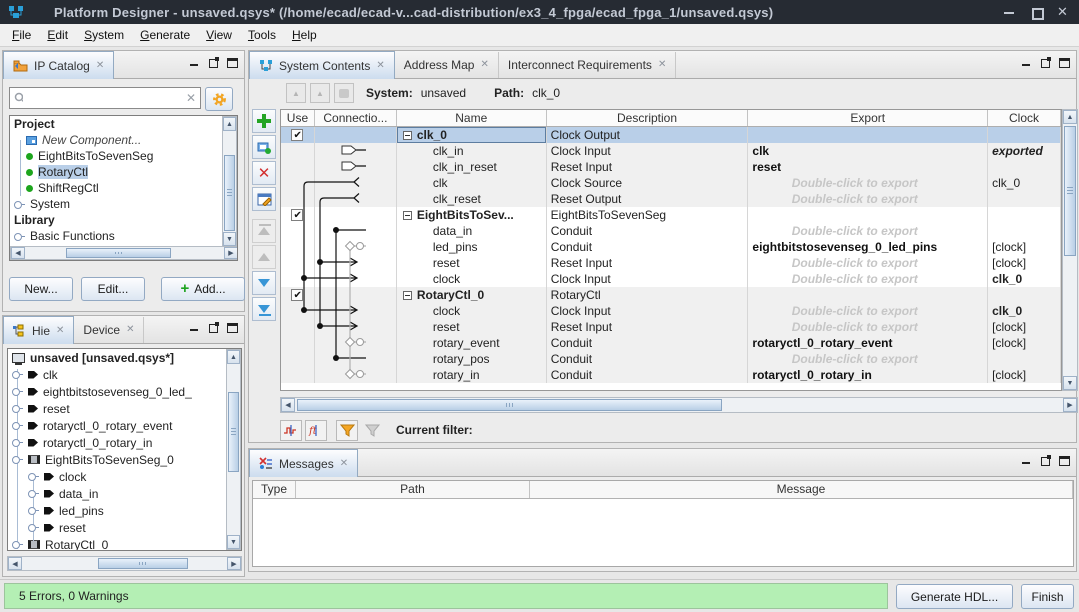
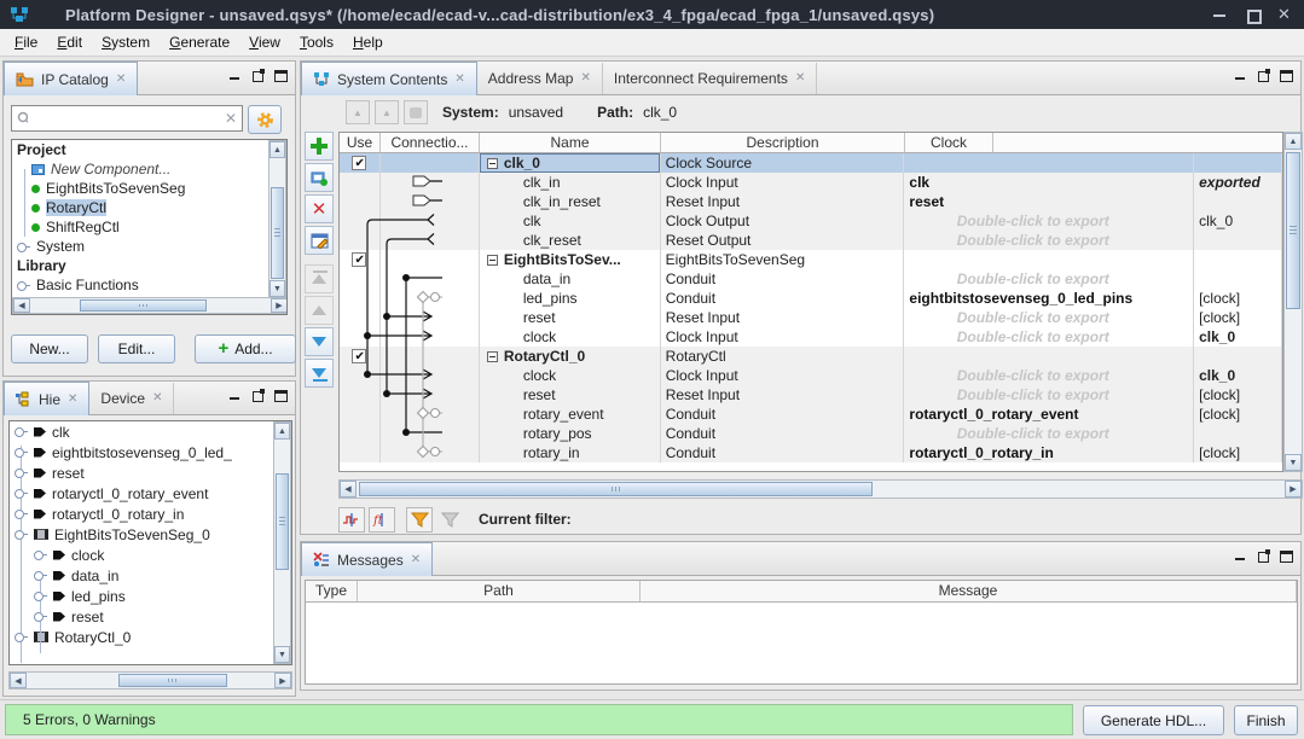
  Platform Designer - unsaved.qsys* (/home/ecad/ecad-v...cad-distribution/ex3_4_fpga/ecad_fpga_1/unsaved.qsys)
  ✕
  File
  Edit
  System
  Generate
  View
  Tools
  Help
  IP Catalog
  ✕
  ✕
  Project
  New Component...
  EightBitsToSevenSeg
  RotaryCtl
  ShiftRegCtl
  System
  Library
  Basic Functions
  New...
  Edit...
  +
  Add...
  Hie
  ✕
  Device
  ✕
- unsaved [unsaved.qsys*]
  clk
  eightbitstosevenseg_0_led_
  reset
  rotaryctl_0_rotary_event
  rotaryctl_0_rotary_in
  EightBitsToSevenSeg_0
  clock
  data_in
  led_pins
  reset
  RotaryCtl_0
  System Contents
  ✕
  Address Map
  ✕
  Interconnect Requirements
  ✕
  ▲
  ▲
  System:
  unsaved
  Path:
  clk_0
  ✕
  Use
  Connectio...
  Name
  Description
- Export
  Clock
  clk_0
- Clock Output
+ Clock Source
  clk_in
  Clock Input
  clk
  exported
  clk_in_reset
  Reset Input
  reset
  clk
- Clock Source
+ Clock Output
  Double-click to export
  clk_0
  clk_reset
  Reset Output
  Double-click to export
  EightBitsToSev...
  EightBitsToSevenSeg
  data_in
  Conduit
  Double-click to export
  led_pins
  Conduit
  eightbitstosevenseg_0_led_pins
  [clock]
  reset
  Reset Input
  Double-click to export
  [clock]
  clock
  Clock Input
  Double-click to export
  clk_0
  RotaryCtl_0
  RotaryCtl
  clock
  Clock Input
  Double-click to export
  clk_0
  reset
  Reset Input
  Double-click to export
  [clock]
  rotary_event
  Conduit
  rotaryctl_0_rotary_event
  [clock]
  rotary_pos
  Conduit
  Double-click to export
  rotary_in
  Conduit
  rotaryctl_0_rotary_in
  [clock]
  ft
  Current filter:
  Messages
  ✕
  Type
  Path
  Message
  5 Errors, 0 Warnings
  Generate HDL...
  Finish
